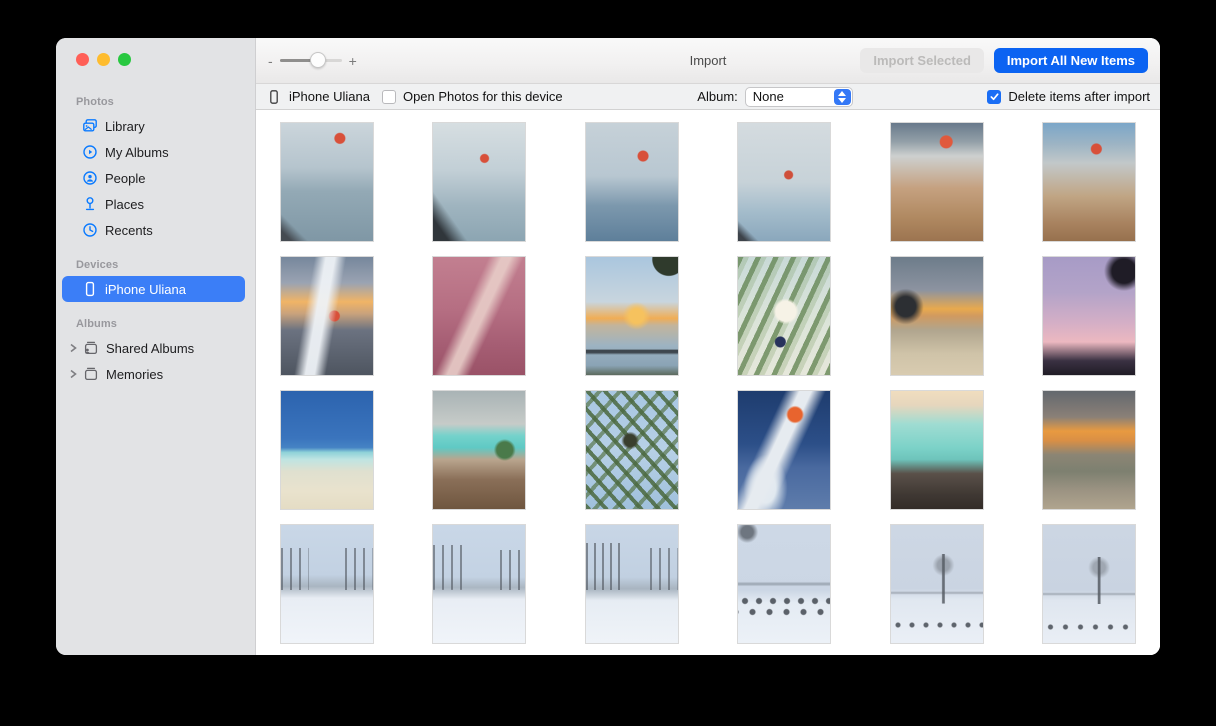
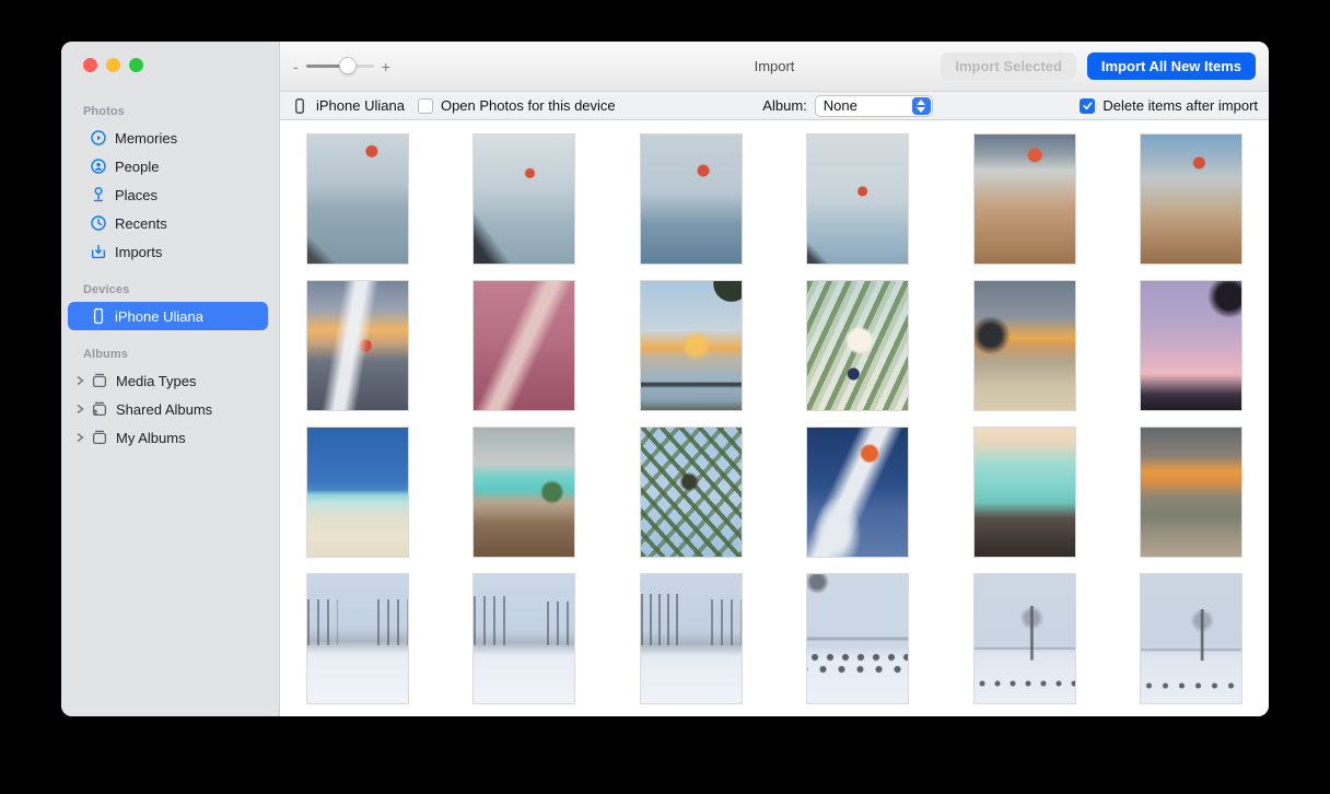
  Photos
- Library
- My Albums
+ Memories
  People
  Places
  Recents
+ Imports
  Devices
  iPhone Uliana
  Albums
+ Media Types
  Shared Albums
- Memories
+ My Albums
  -
  +
  Import
  Import Selected
  Import All New Items
  iPhone Uliana
  Open Photos for this device
  Album:
  None
  Delete items after import
